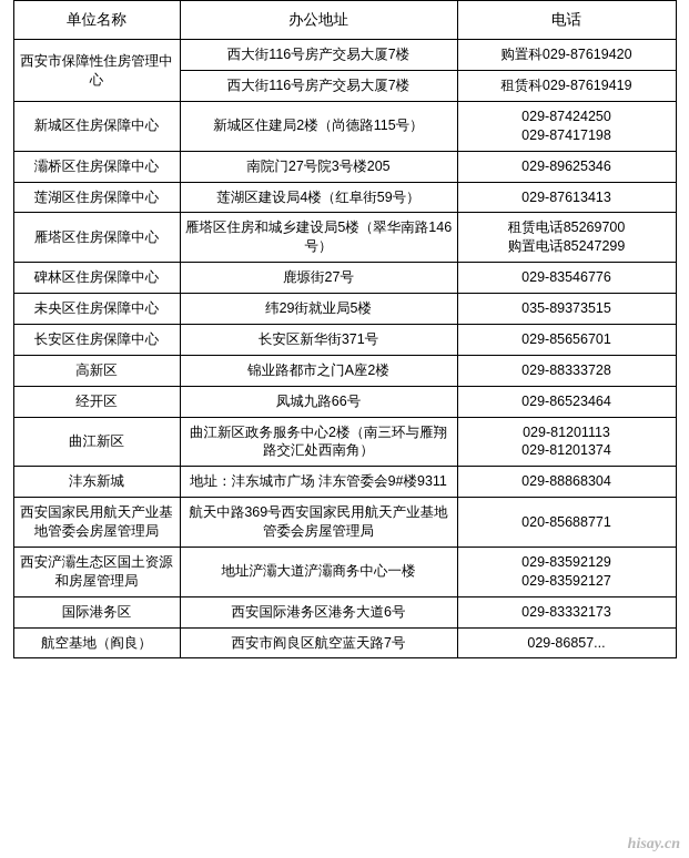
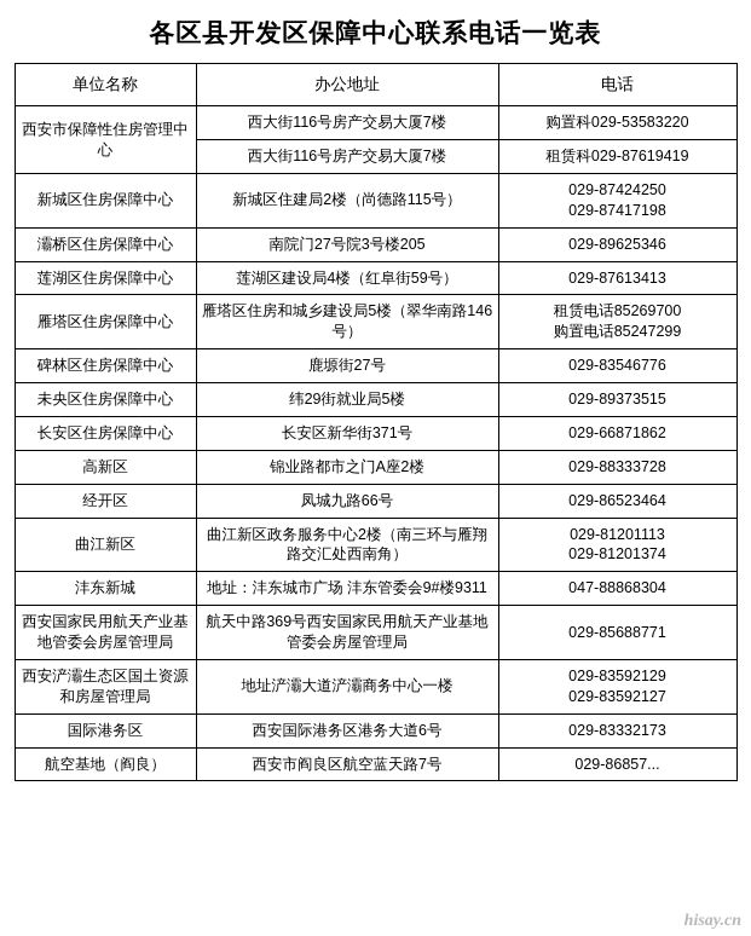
+ 各区县开发区保障中心联系电话一览表
  单位名称	办公地址	电话
- 西安市保障性住房管理中心	西大街116号房产交易大厦7楼	购置科029-87619420
+ 西安市保障性住房管理中心	西大街116号房产交易大厦7楼	购置科029-53583220
  西大街116号房产交易大厦7楼	租赁科029-87619419
  新城区住房保障中心	新城区住建局2楼（尚德路115号）	029-87424250029-87417198
  灞桥区住房保障中心	南院门27号院3号楼205	029-89625346
  莲湖区住房保障中心	莲湖区建设局4楼（红阜街59号）	029-87613413
  雁塔区住房保障中心	雁塔区住房和城乡建设局5楼（翠华南路146号）	租赁电话85269700购置电话85247299
  碑林区住房保障中心	鹿塬街27号	029-83546776
- 未央区住房保障中心	纬29街就业局5楼	035-89373515
+ 未央区住房保障中心	纬29街就业局5楼	029-89373515
- 长安区住房保障中心	长安区新华街371号	029-85656701
+ 长安区住房保障中心	长安区新华街371号	029-66871862
  高新区	锦业路都市之门A座2楼	029-88333728
  经开区	凤城九路66号	029-86523464
  曲江新区	曲江新区政务服务中心2楼（南三环与雁翔路交汇处西南角）	029-81201113029-81201374
- 沣东新城	地址：沣东城市广场 沣东管委会9#楼9311	029-88868304
+ 沣东新城	地址：沣东城市广场 沣东管委会9#楼9311	047-88868304
- 西安国家民用航天产业基地管委会房屋管理局	航天中路369号西安国家民用航天产业基地管委会房屋管理局	020-85688771
+ 西安国家民用航天产业基地管委会房屋管理局	航天中路369号西安国家民用航天产业基地管委会房屋管理局	029-85688771
  西安浐灞生态区国土资源和房屋管理局	地址浐灞大道浐灞商务中心一楼	029-83592129029-83592127
  国际港务区	西安国际港务区港务大道6号	029-83332173
  航空基地（阎良）	西安市阎良区航空蓝天路7号	029-86857...
  hisay.cn
